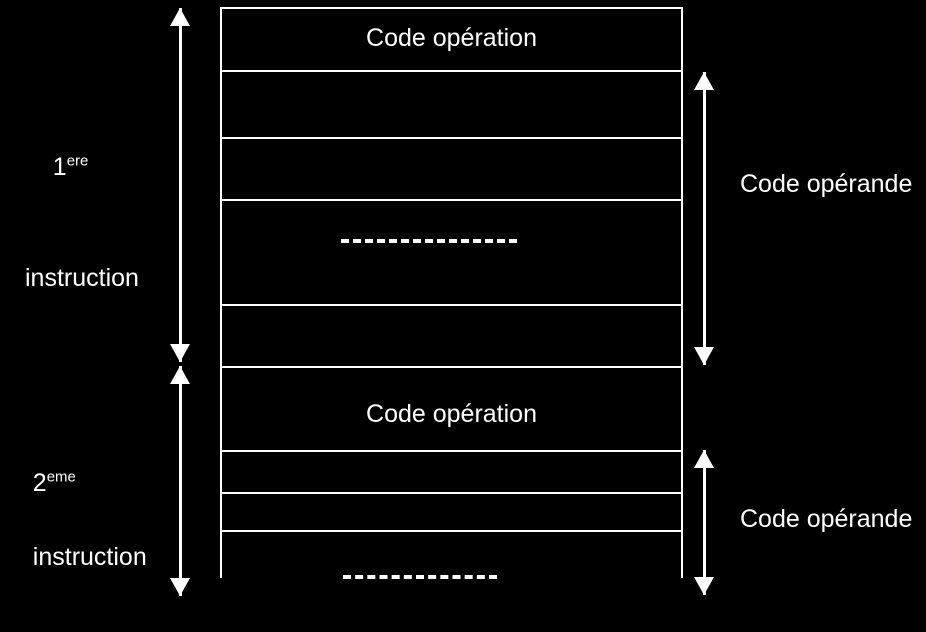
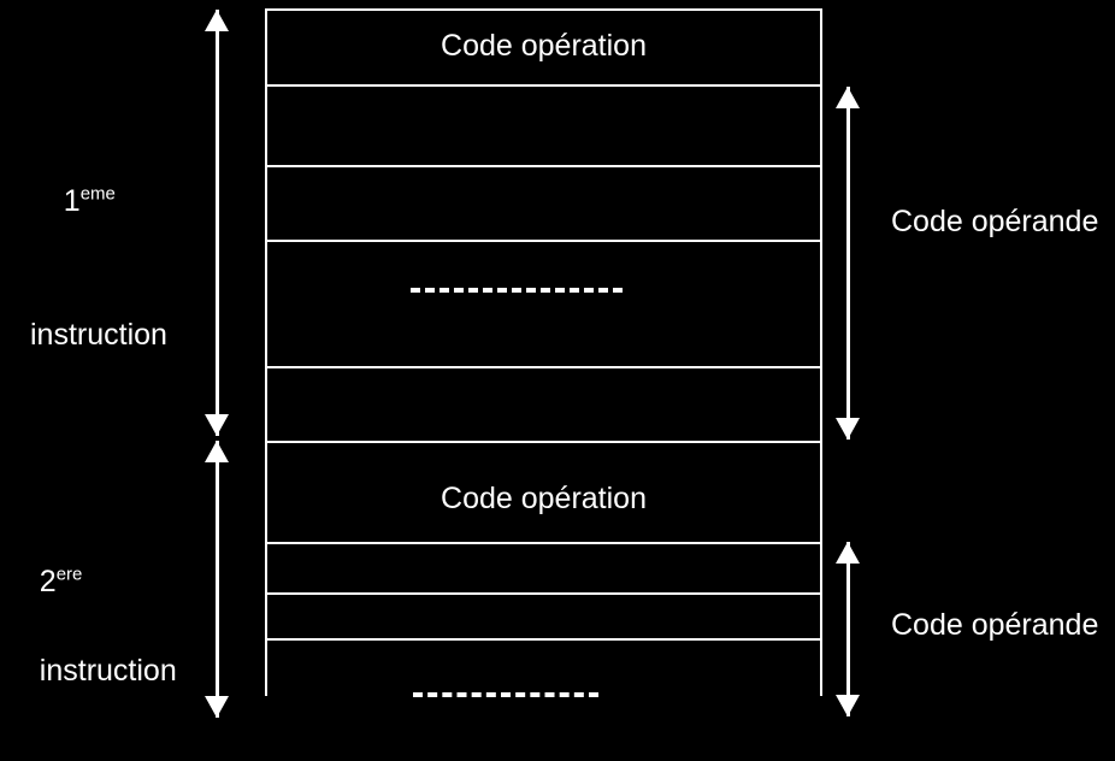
- 1ere
+ 1eme
  instruction
- 2eme
+ 2ere
  instruction
  Code opération
  Code opération
  Code opérande
  Code opérande
